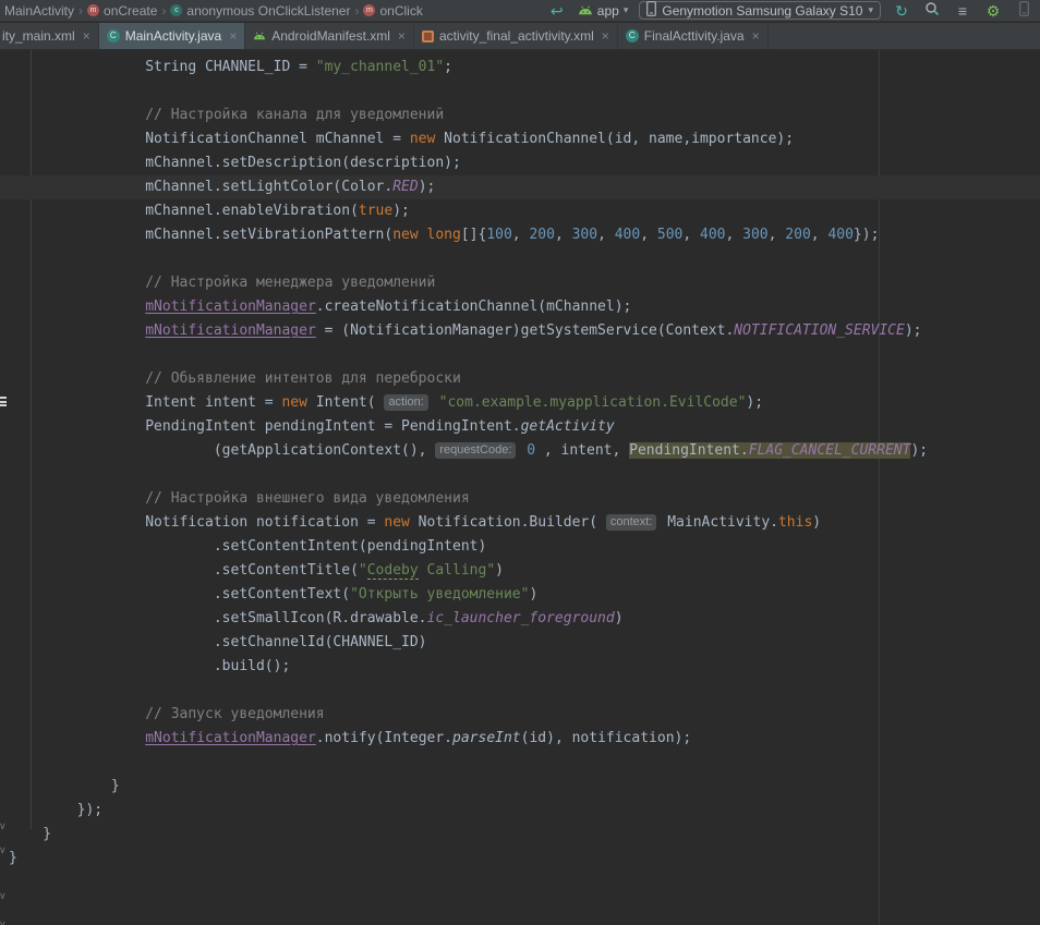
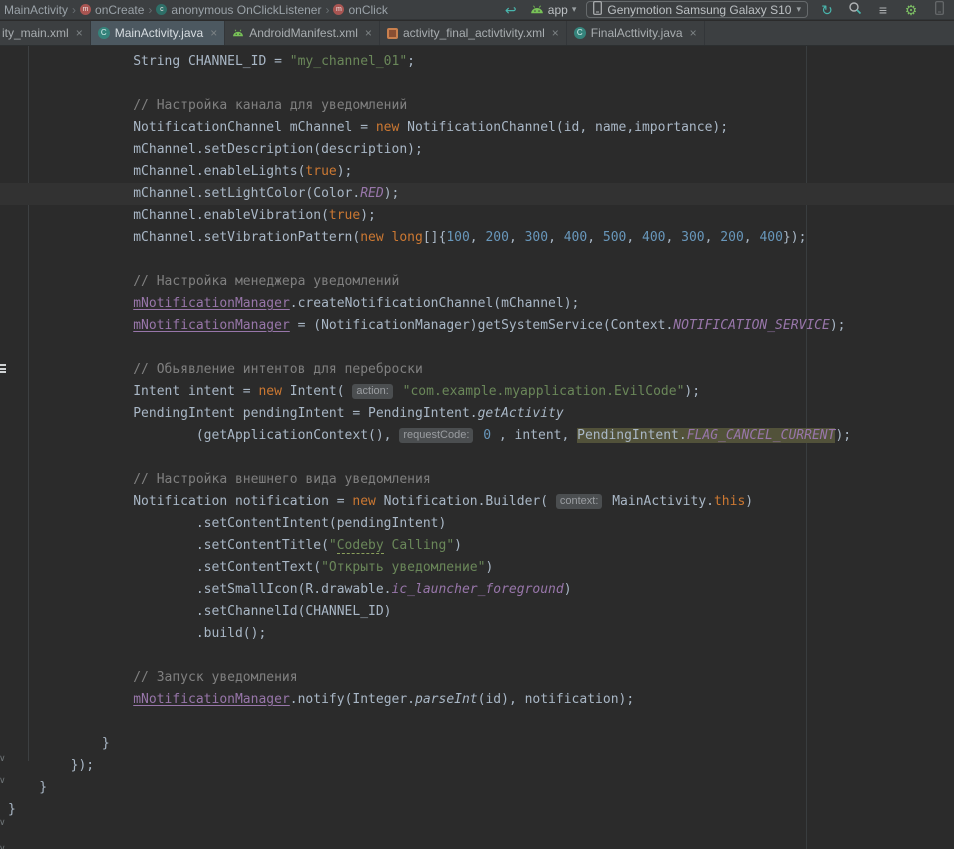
  MainActivity
  ›
  onCreate
  ›
  anonymous OnClickListener
  ›
  onClick
  ↩
  app
  ▾
  Genymotion Samsung Galaxy S10
  ▾
  ↻
  ≡
  ⚙
  ity_main.xml
  ×
  C
  MainActivity.java
  ×
  AndroidManifest.xml
  ×
  activity_final_activtivity.xml
  ×
  C
  FinalActtivity.java
  ×
  ∨
  ∨
  ∨
  ∨
  String CHANNEL_ID = "my_channel_01";
  // Настройка канала для уведомлений
  NotificationChannel mChannel = new NotificationChannel(id, name,importance);
  mChannel.setDescription(description);
+ mChannel.enableLights(true);
  mChannel.setLightColor(Color.RED);
  mChannel.enableVibration(true);
  mChannel.setVibrationPattern(new long[]{100, 200, 300, 400, 500, 400, 300, 200, 400});
  // Настройка менеджера уведомлений
  mNotificationManager.createNotificationChannel(mChannel);
  mNotificationManager = (NotificationManager)getSystemService(Context.NOTIFICATION_SERVICE);
  // Обьявление интентов для переброски
  Intent intent = new Intent( action: "com.example.myapplication.EvilCode");
  PendingIntent pendingIntent = PendingIntent.getActivity
  (getApplicationContext(), requestCode: 0 , intent, PendingIntent.FLAG_CANCEL_CURRENT);
  // Настройка внешнего вида уведомления
  Notification notification = new Notification.Builder( context: MainActivity.this)
  .setContentIntent(pendingIntent)
  .setContentTitle("Codeby Calling")
  .setContentText("Открыть уведомление")
  .setSmallIcon(R.drawable.ic_launcher_foreground)
  .setChannelId(CHANNEL_ID)
  .build();
  // Запуск уведомления
  mNotificationManager.notify(Integer.parseInt(id), notification);
  }
  });
  }
  }
